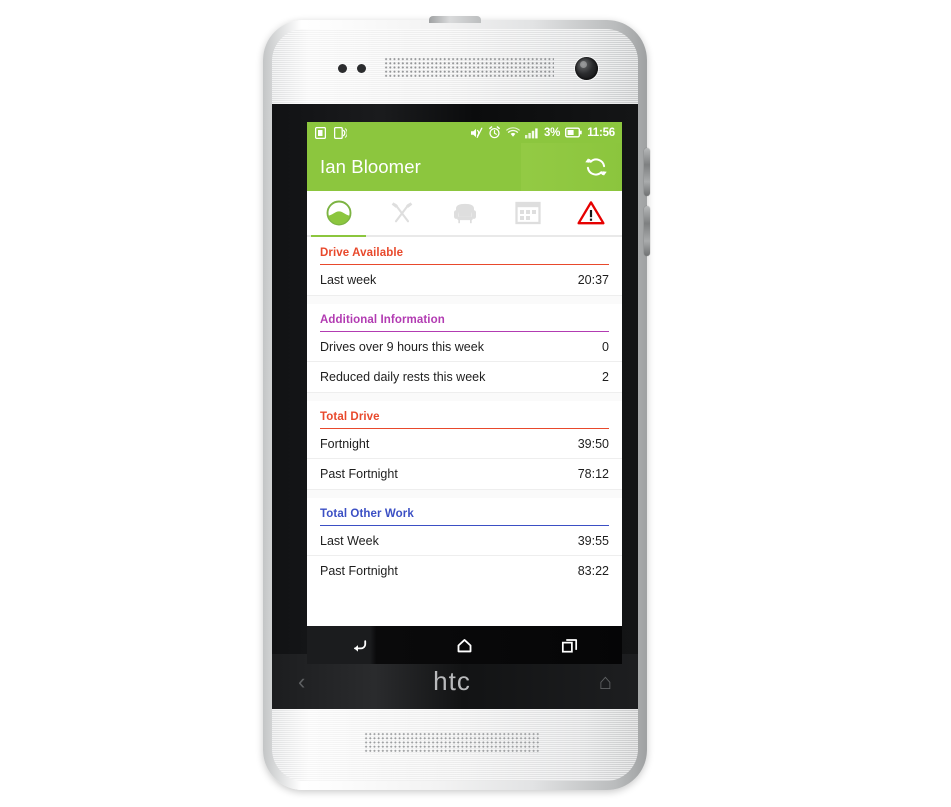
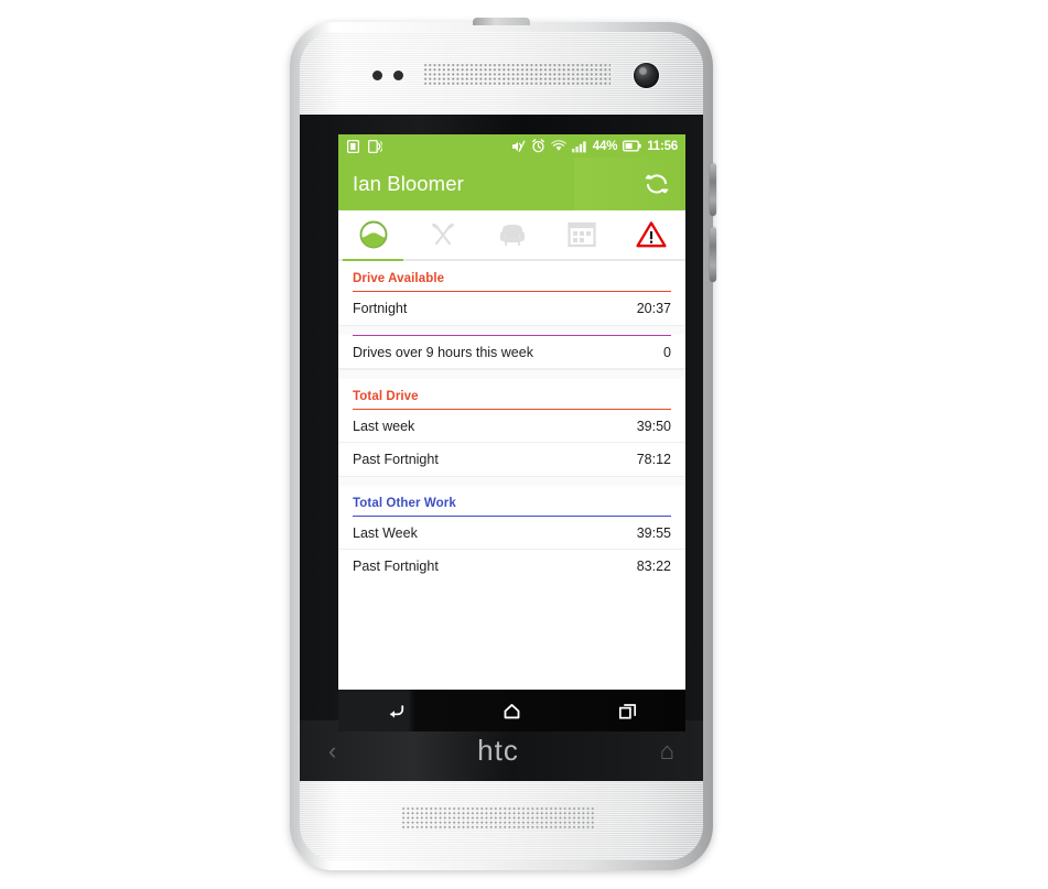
  ‹
  htc
  ⌂
- 3%
+ 44%
  11:56
  Ian Bloomer
  Drive Available
- Last week
+ Fortnight
  20:37
- Additional Information
  Drives over 9 hours this week
  0
- Reduced daily rests this week
- 2
  Total Drive
- Fortnight
+ Last week
  39:50
  Past Fortnight
  78:12
  Total Other Work
  Last Week
  39:55
  Past Fortnight
  83:22
